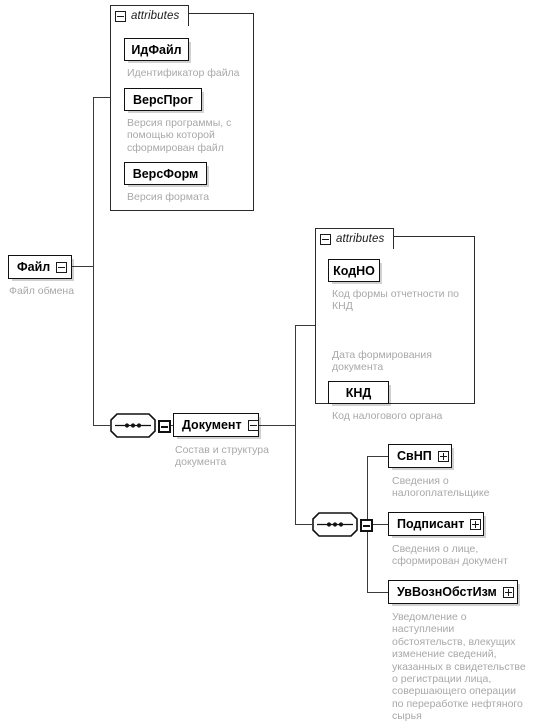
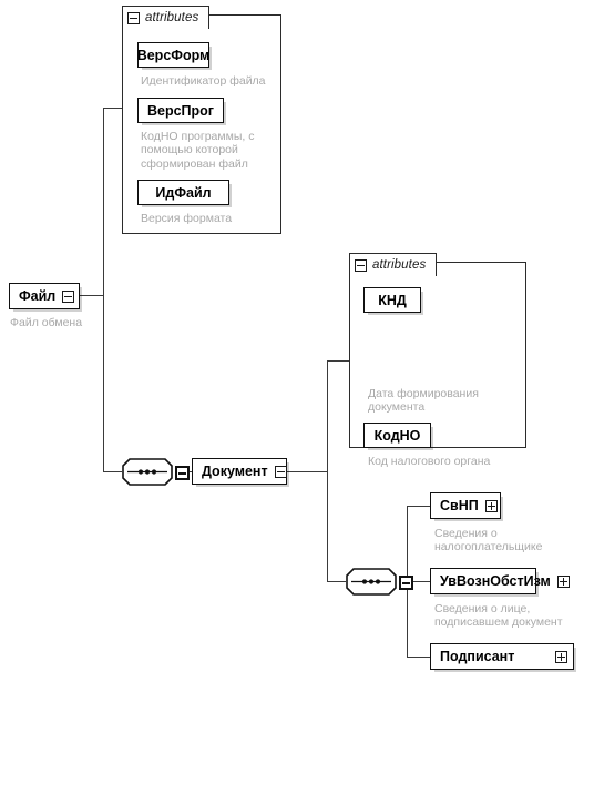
  Файл
  Файл обмена
  attributes
- ИдФайл
+ ВерсФорм
  Идентификатор файла
  ВерсПрог
- Версия программы, с помощью которой сформирован файл
+ КодНО программы, с помощью которой сформирован файл
- ВерсФорм
+ ИдФайл
  Версия формата
  Документ
- Состав и структура документа
  attributes
- КодНО
+ КНД
- Код формы отчетности по КНД
  Дата формирования документа
- КНД
+ КодНО
  Код налогового органа
  СвНП
  Сведения о налогоплательщике
- Подписант
+ УвВознОбстИзм
- Сведения о лице, сформирован документ
+ Сведения о лице, подписавшем документ
- УвВознОбстИзм
+ Подписант
- Уведомление о наступлении обстоятельств, влекущих изменение сведений, указанных в свидетельстве о регистрации лица, совершающего операции по переработке нефтяного сырья
